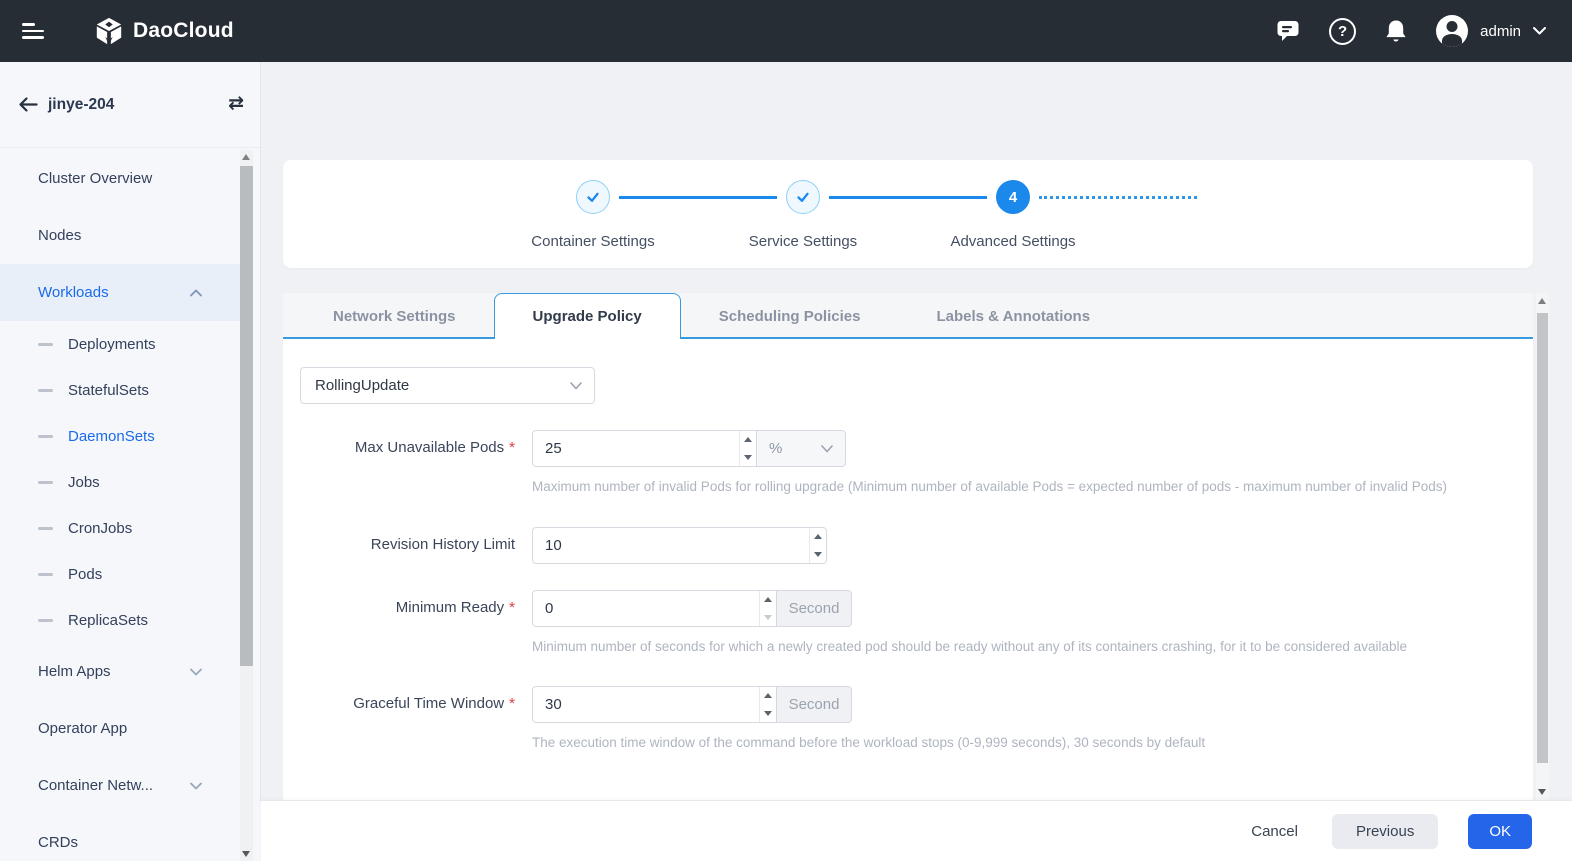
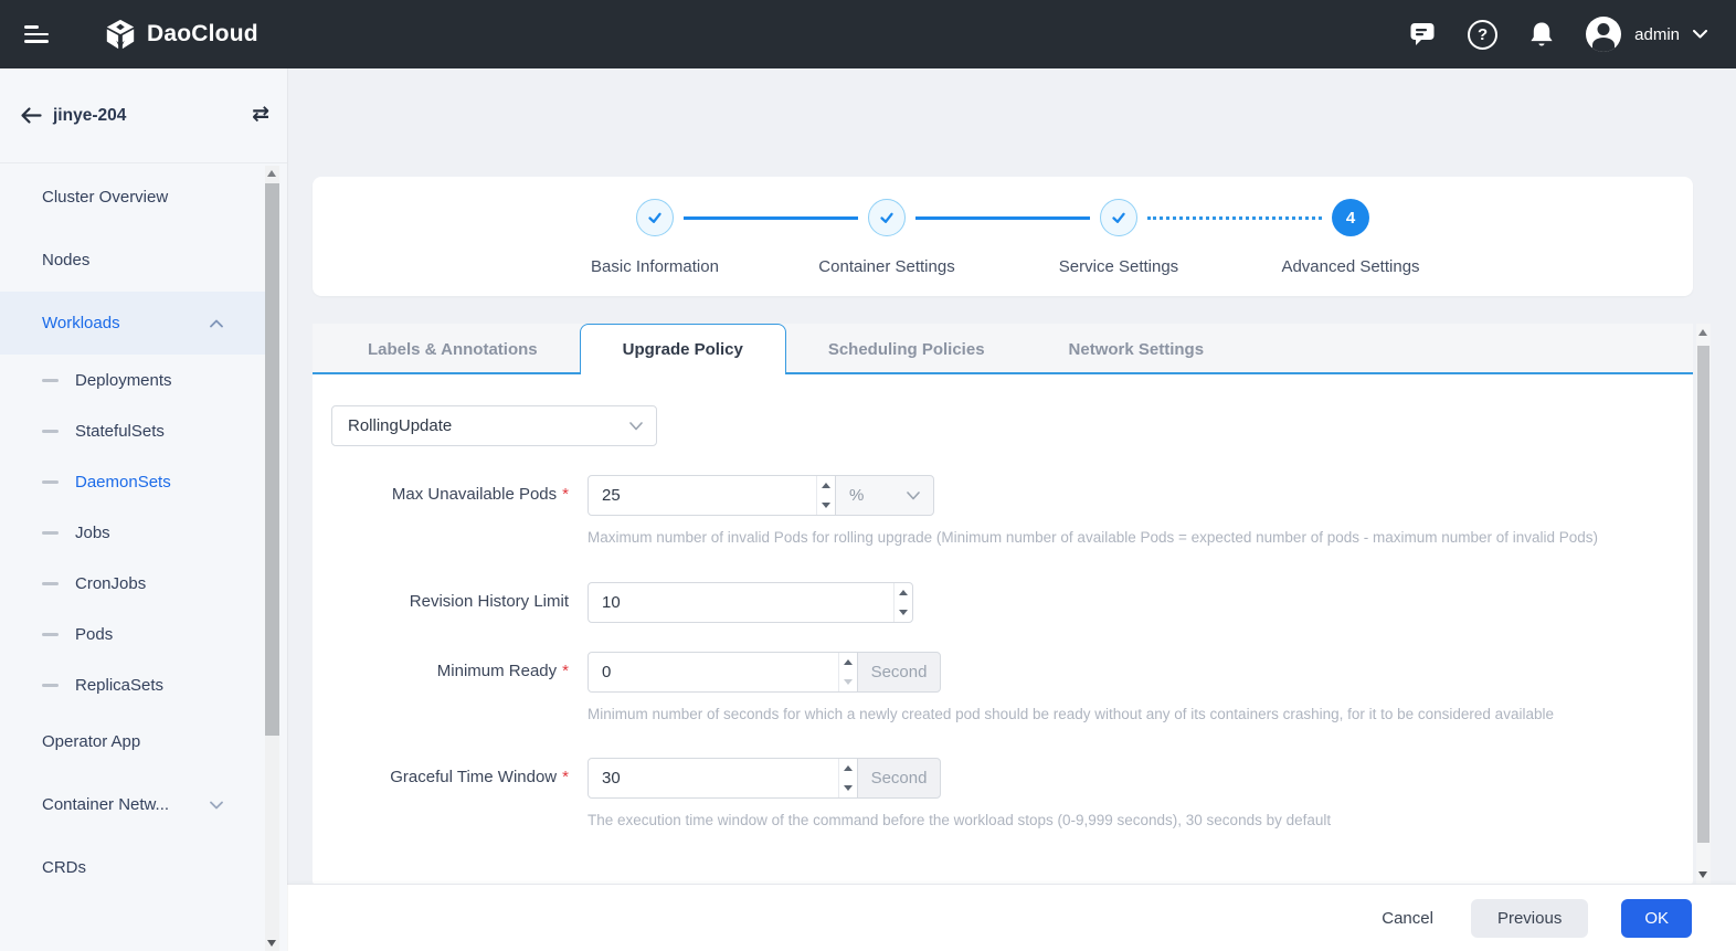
  DaoCloud
  ?
  admin
  jinye-204
  ⇄
  Cluster Overview
  Nodes
  Workloads
  Deployments
  StatefulSets
  DaemonSets
  Jobs
  CronJobs
  Pods
  ReplicaSets
- Helm Apps
  Operator App
  Container Netw...
  CRDs
+ Basic Information
  Container Settings
  Service Settings
  4
  Advanced Settings
- Network Settings
+ Labels & Annotations
  Upgrade Policy
  Scheduling Policies
- Labels & Annotations
+ Network Settings
  RollingUpdate
  Max Unavailable Pods *
  25
  %
  Maximum number of invalid Pods for rolling upgrade (Minimum number of available Pods = expected number of pods - maximum number of invalid Pods)
  Revision History Limit
  10
  Minimum Ready *
  0
  Second
  Minimum number of seconds for which a newly created pod should be ready without any of its containers crashing, for it to be considered available
  Graceful Time Window *
  30
  Second
  The execution time window of the command before the workload stops (0-9,999 seconds), 30 seconds by default
  Cancel
  Previous
  OK
